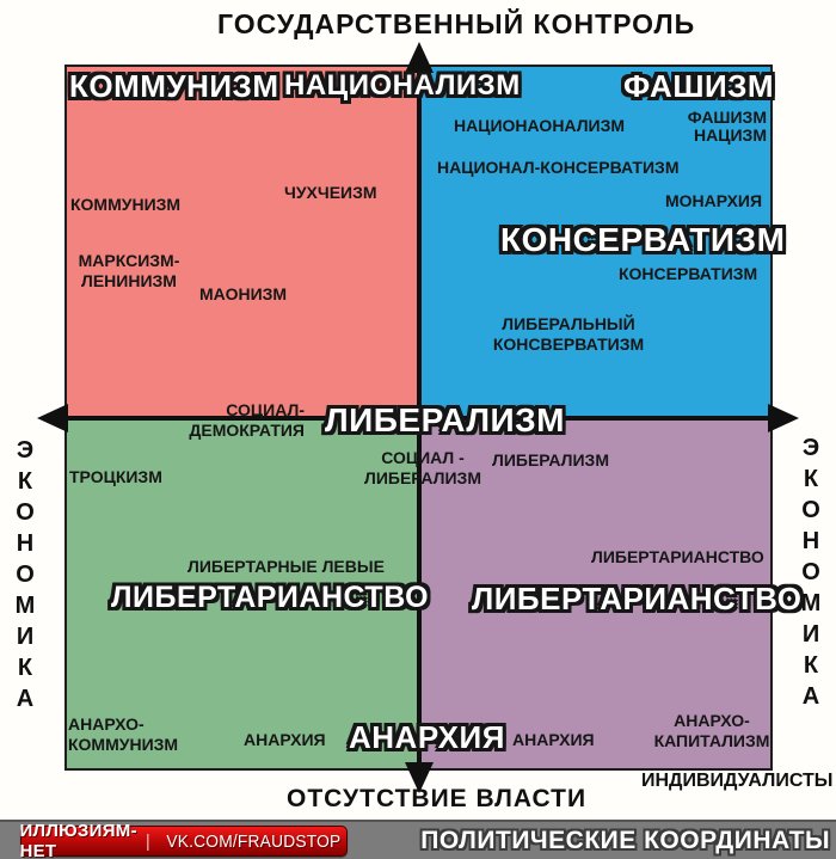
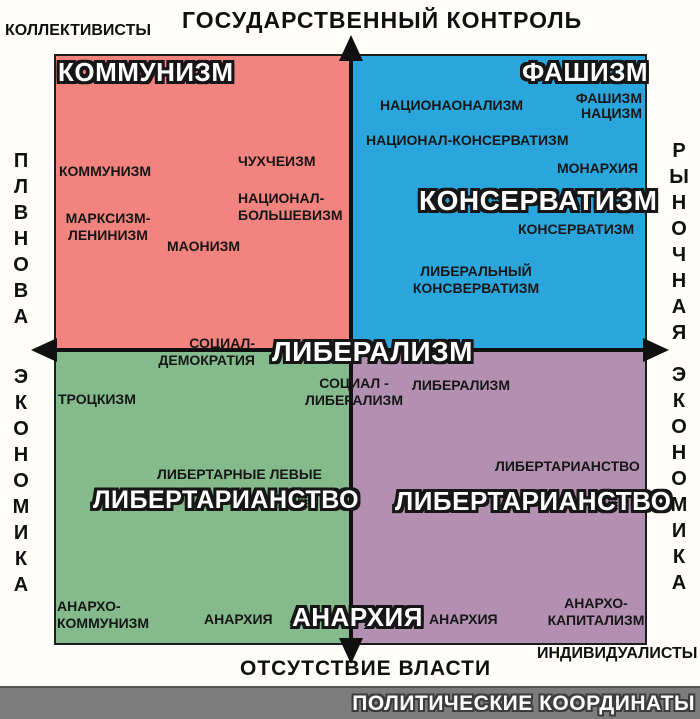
+ КОЛЛЕКТИВИСТЫ
  ГОСУДАРСТВЕННЫЙ КОНТРОЛЬ
  ОТСУТСТВИЕ ВЛАСТИ
  ИНДИВИДУАЛИСТЫ
+ ПЛВНОВА
  ЭКОНОМИКА
+ РЫНОЧНАЯ
  ЭКОНОМИКА
  КОММУНИЗМ
- НАЦИОНАЛИЗМ
  ФАШИЗМ
  КОНСЕРВАТИЗМ
  ЛИБЕРАЛИЗМ
  ЛИБЕРТАРИАНСТВО
  ЛИБЕРТАРИАНСТВО
  АНАРХИЯ
  КОММУНИЗМ
  ЧУХЧЕИЗМ
  МАРКСИЗМ-
  ЛЕНИНИЗМ
+ НАЦИОНАЛ-
+ БОЛЬШЕВИЗМ
  МАОНИЗМ
  СОЦИАЛ-
  ДЕМОКРАТИЯ
  НАЦИОНАОНАЛИЗМ
  ФАШИЗМ
  НАЦИЗМ
  НАЦИОНАЛ-КОНСЕРВАТИЗМ
  МОНАРХИЯ
  КОНСЕРВАТИЗМ
  ЛИБЕРАЛЬНЫЙ
  КОНСВЕРВАТИЗМ
  ТРОЦКИЗМ
  ЛИБЕРТАРНЫЕ ЛЕВЫЕ
  АНАРХО-
  КОММУНИЗМ
  АНАРХИЯ
  СОЦИАЛ -
  ЛИБЕРАЛИЗМ
  ЛИБЕРАЛИЗМ
  ЛИБЕРТАРИАНСТВО
  АНАРХИЯ
  АНАРХО-
  КАПИТАЛИЗМ
- ИЛЛЮЗИЯМ-НЕТ
- |
- VK.COM/FRAUDSTOP
  ПОЛИТИЧЕСКИЕ КООРДИНАТЫ
